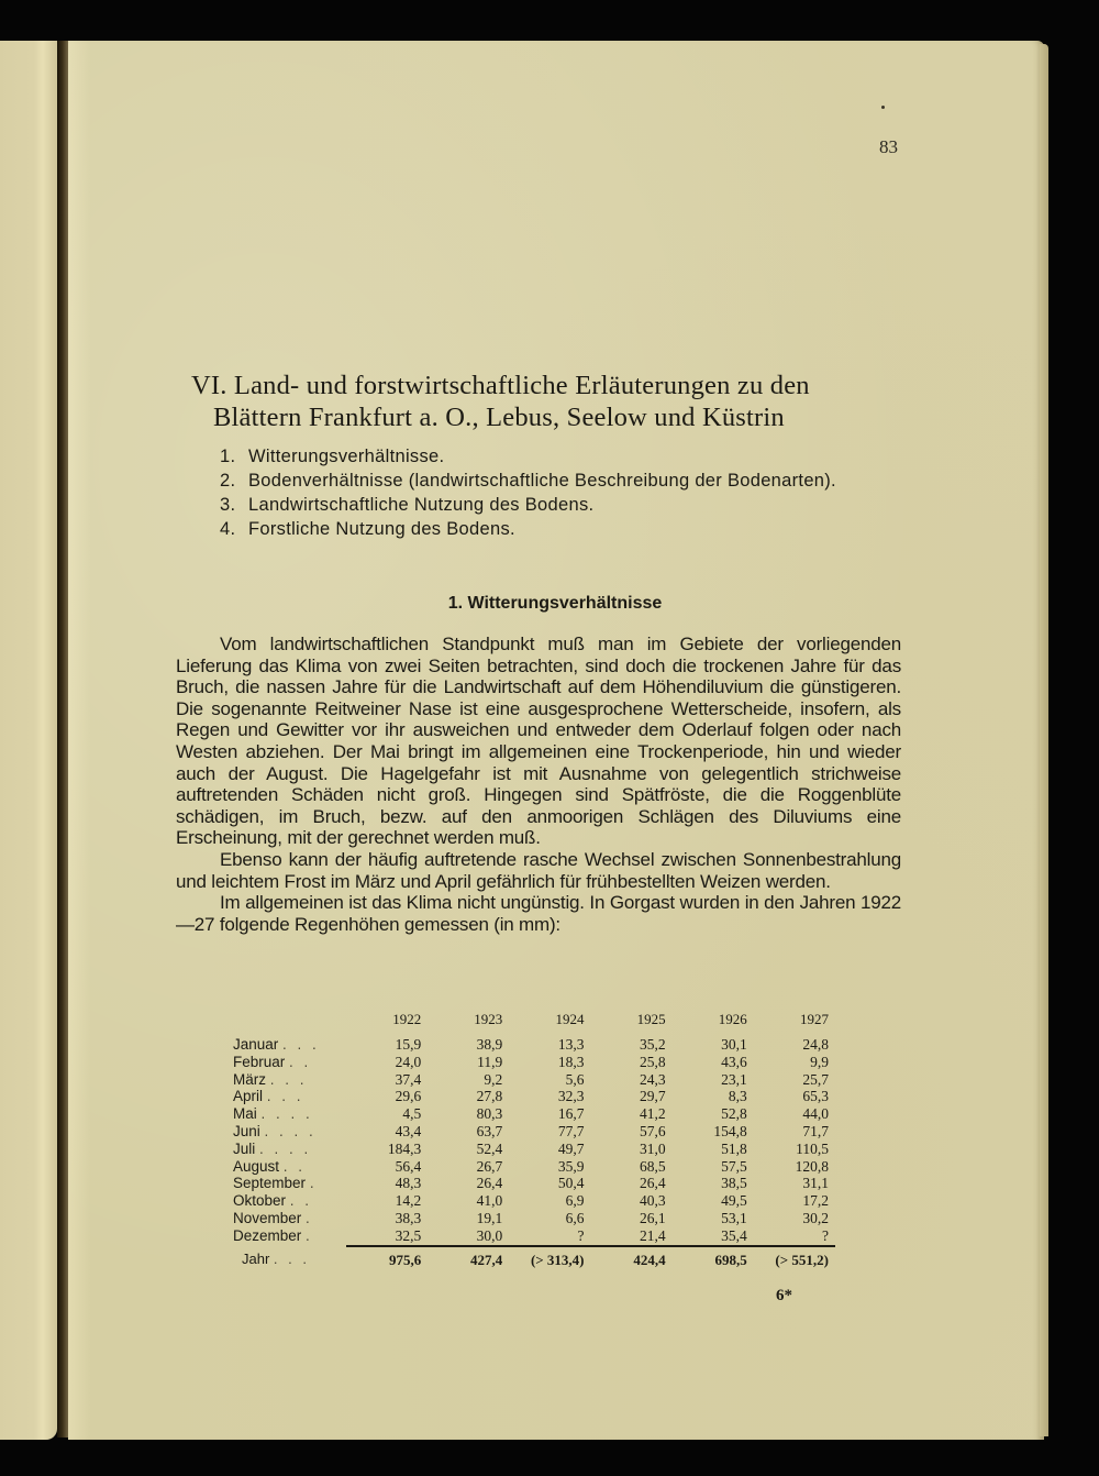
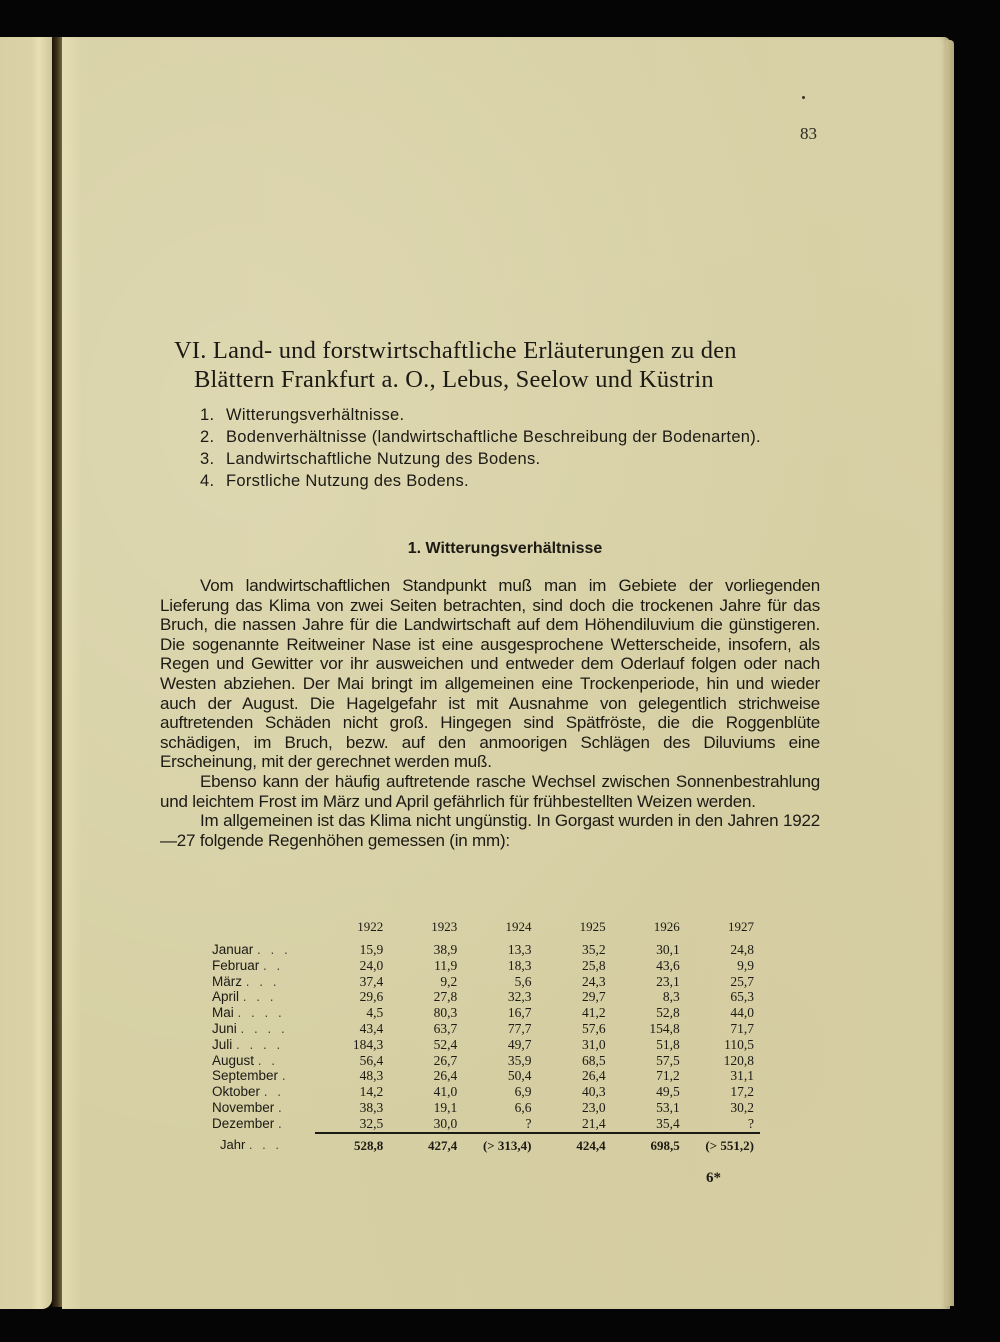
  83
  VI. Land- und forstwirtschaftliche Erläuterungen zu den
  Blättern Frankfurt a. O., Lebus, Seelow und Küstrin
  1.
  Witterungsverhältnisse.
  2.
  Bodenverhältnisse (landwirtschaftliche Beschreibung der Bodenarten).
  3.
  Landwirtschaftliche Nutzung des Bodens.
  4.
  Forstliche Nutzung des Bodens.
  1. Witterungsverhältnisse
  Vom landwirtschaftlichen Standpunkt muß man im Gebiete der vorliegenden Lieferung das Klima von zwei Seiten betrachten, sind doch die trockenen Jahre für das Bruch, die nassen Jahre für die Landwirtschaft auf dem Höhendiluvium die günstigeren. Die sogenannte Reitweiner Nase ist eine ausgesprochene Wetterscheide, insofern, als Regen und Gewitter vor ihr ausweichen und entweder dem Oderlauf folgen oder nach Westen abziehen. Der Mai bringt im allgemeinen eine Trockenperiode, hin und wieder auch der August. Die Hagelgefahr ist mit Ausnahme von gelegentlich strichweise auftretenden Schäden nicht groß. Hingegen sind Spätfröste, die die Roggenblüte schädigen, im Bruch, bezw. auf den anmoorigen Schlägen des Diluviums eine Erscheinung, mit der gerechnet werden muß.
  Ebenso kann der häufig auftretende rasche Wechsel zwischen Sonnenbestrahlung und leichtem Frost im März und April gefährlich für frühbestellten Weizen werden.
  Im allgemeinen ist das Klima nicht ungünstig. In Gorgast wurden in den Jahren 1922—27 folgende Regenhöhen gemessen (in mm):
  	1922	1923	1924	1925	1926	1927
  Januar . . .	15,9	38,9	13,3	35,2	30,1	24,8
  Februar . .	24,0	11,9	18,3	25,8	43,6	9,9
  März . . .	37,4	9,2	5,6	24,3	23,1	25,7
  April . . .	29,6	27,8	32,3	29,7	8,3	65,3
  Mai . . . .	4,5	80,3	16,7	41,2	52,8	44,0
  Juni . . . .	43,4	63,7	77,7	57,6	154,8	71,7
  Juli . . . .	184,3	52,4	49,7	31,0	51,8	110,5
  August . .	56,4	26,7	35,9	68,5	57,5	120,8
- September .	48,3	26,4	50,4	26,4	38,5	31,1
+ September .	48,3	26,4	50,4	26,4	71,2	31,1
  Oktober . .	14,2	41,0	6,9	40,3	49,5	17,2
- November .	38,3	19,1	6,6	26,1	53,1	30,2
+ November .	38,3	19,1	6,6	23,0	53,1	30,2
  Dezember .	32,5	30,0	?	21,4	35,4	?
- Jahr . . .	975,6	427,4	(> 313,4)	424,4	698,5	(> 551,2)
+ Jahr . . .	528,8	427,4	(> 313,4)	424,4	698,5	(> 551,2)
  6*
